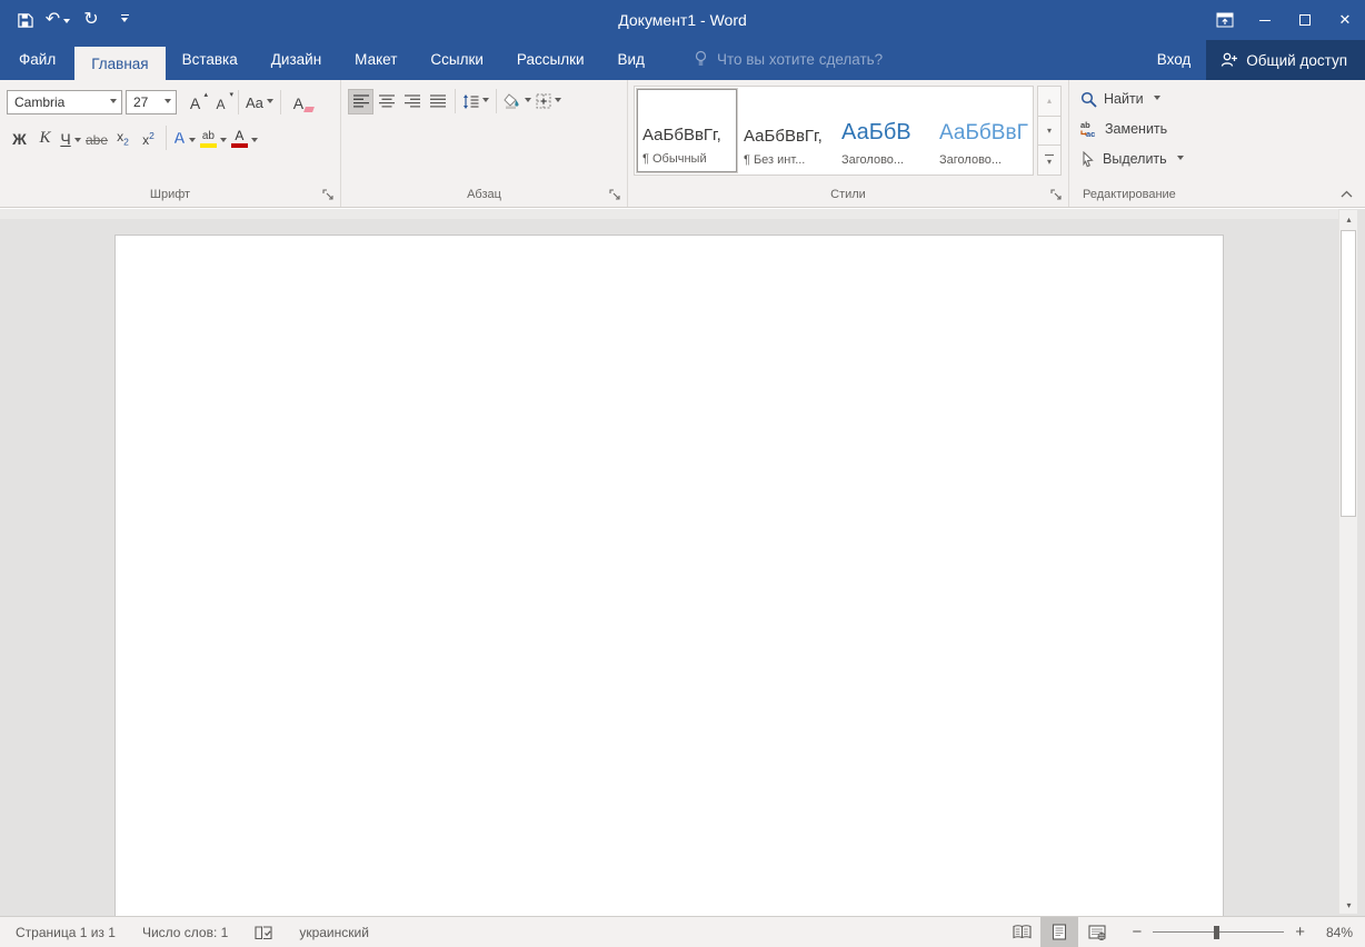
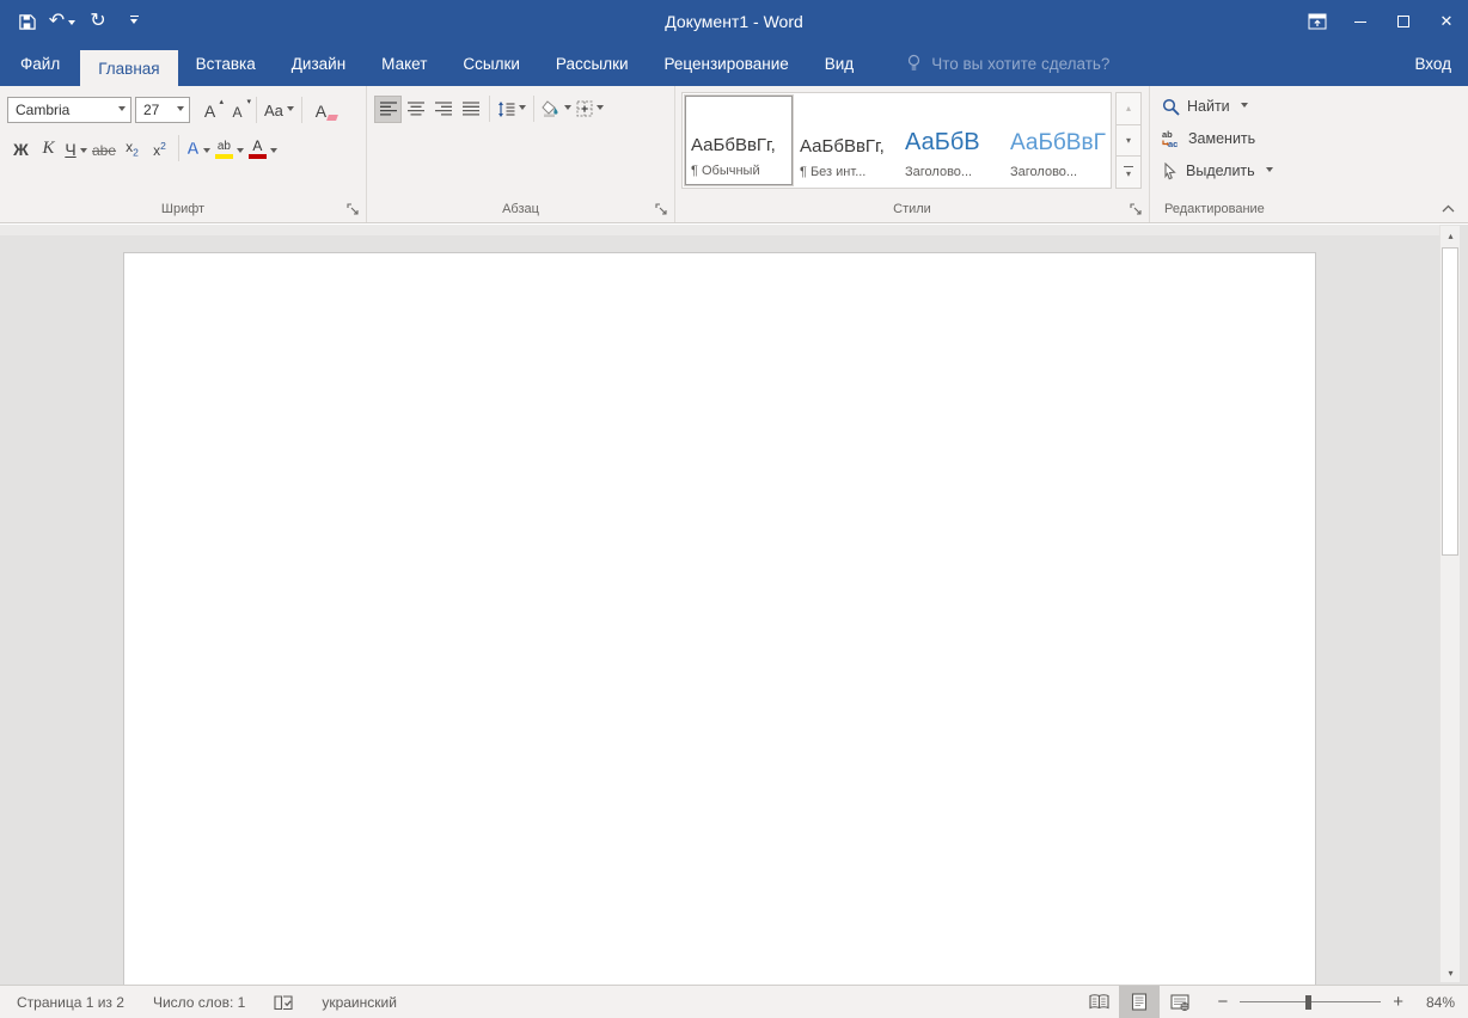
  ↶
  ↻
  Документ1 - Word
  ✕
  Файл
  Главная
  Вставка
  Дизайн
  Макет
  Ссылки
  Рассылки
+ Рецензирование
  Вид
  Что вы хотите сделать?
  Вход
- Общий доступ
  Cambria
  27
  А
  А
  Aa
  А
  Ж
  К
  Ч
  abe
  x2
  x2
  А
  ab
  А
  Шрифт
  Абзац
  АаБбВвГг,
  ¶ Обычный
  АаБбВвГг,
  ¶ Без инт...
  АаБбВ
  Заголово...
  АаБбВвГ
  Заголово...
  ▴
  ▾
  ▾
  Стили
  Найти
  ab
  ac
  Заменить
  Выделить
  Редактирование
  ▴
  ▾
- Страница 1 из 1
+ Страница 1 из 2
  Число слов: 1
  украинский
  −
  +
  84%
